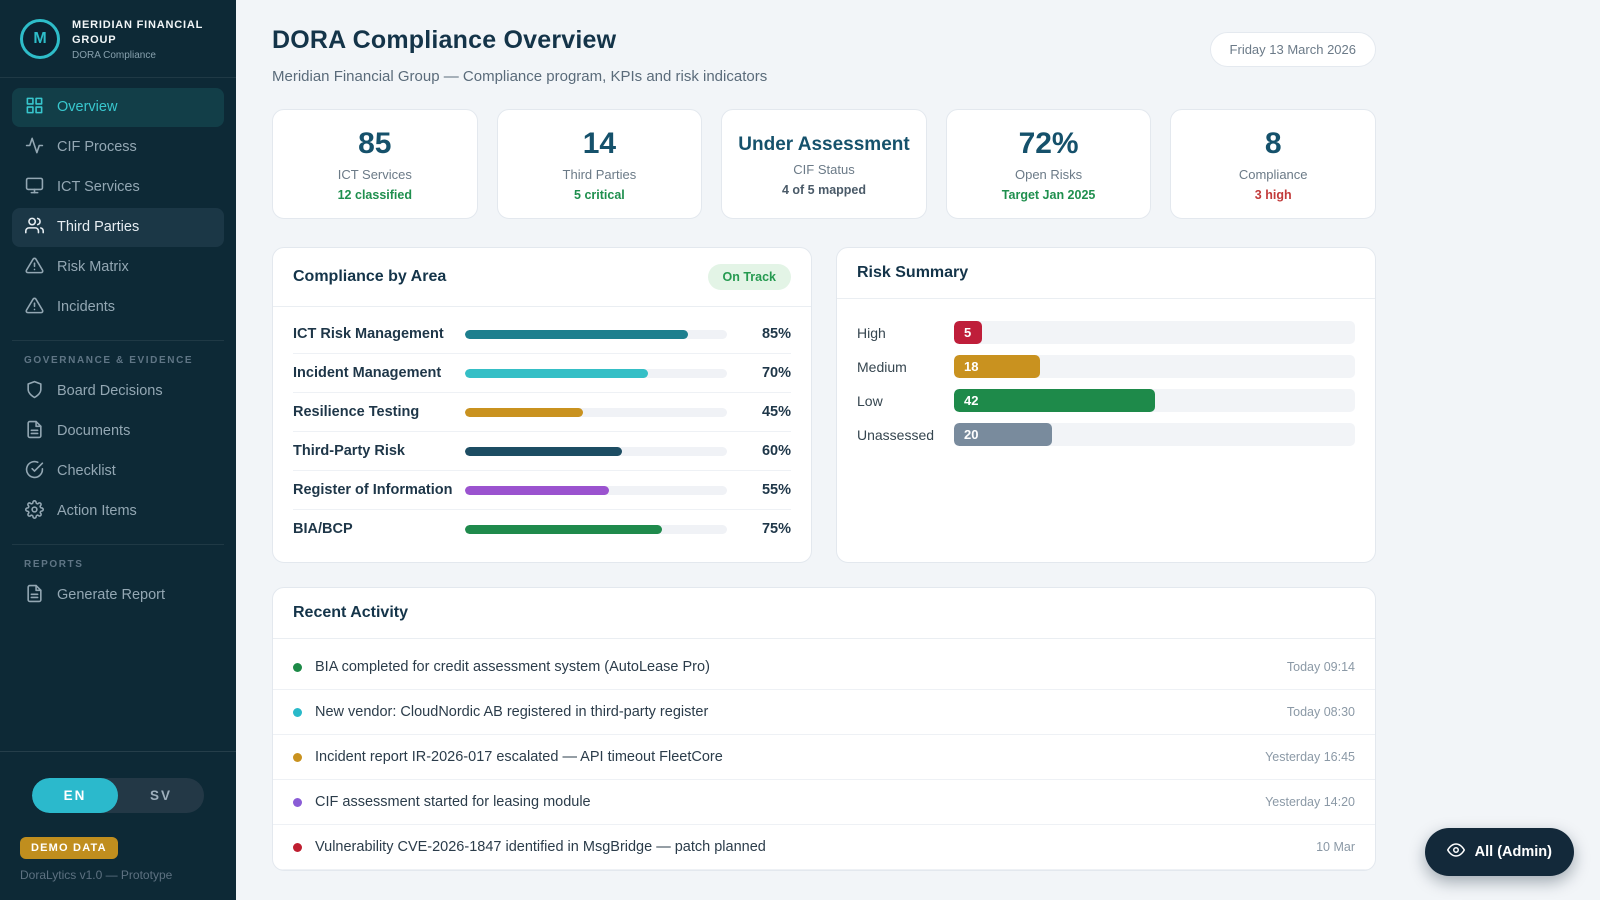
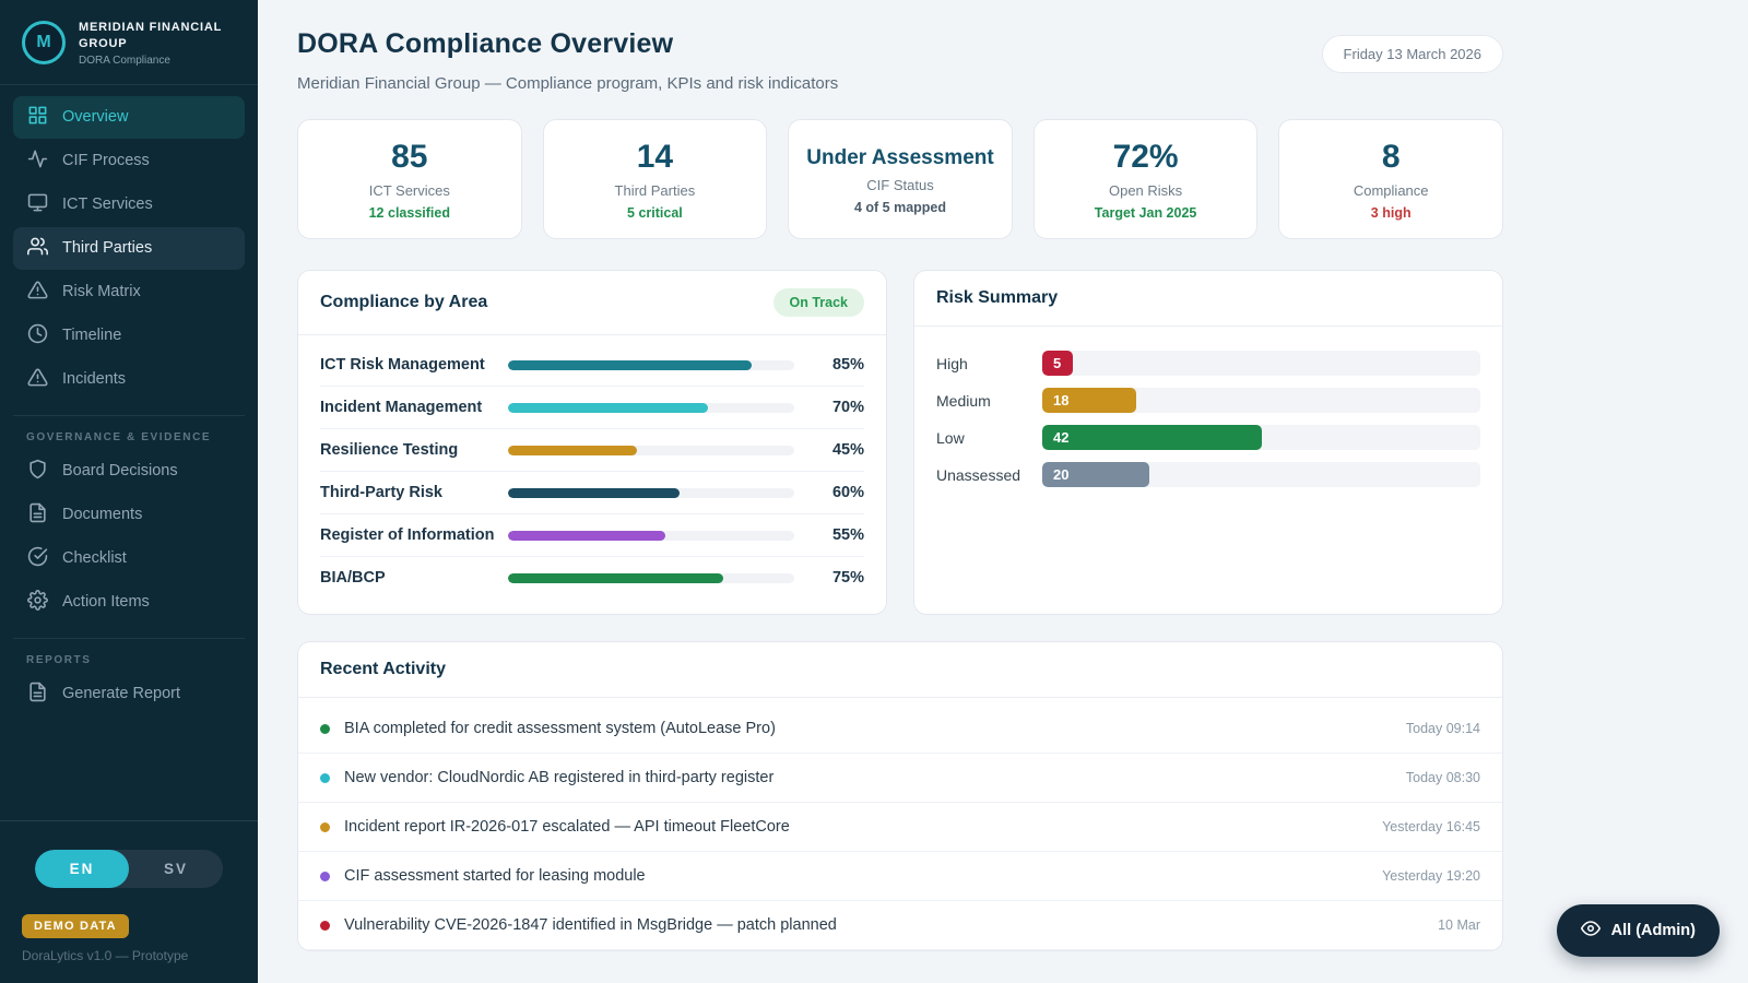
  M
  MERIDIAN FINANCIAL GROUP
  DORA Compliance
  Overview
  CIF Process
  ICT Services
  Third Parties
  Risk Matrix
+ Timeline
  Incidents
  GOVERNANCE & EVIDENCE
  Board Decisions
  Documents
  Checklist
  Action Items
  REPORTS
  Generate Report
  EN
  SV
  DEMO DATA
  DoraLytics v1.0 — Prototype
  DORA Compliance Overview
  Meridian Financial Group — Compliance program, KPIs and risk indicators
  Friday 13 March 2026
  85
  ICT Services
  12 classified
  14
  Third Parties
  5 critical
  Under Assessment
  CIF Status
  4 of 5 mapped
  72%
  Open Risks
  Target Jan 2025
  8
  Compliance
  3 high
  Compliance by Area
  On Track
  ICT Risk Management
  85%
  Incident Management
  70%
  Resilience Testing
  45%
  Third-Party Risk
  60%
  Register of Information
  55%
  BIA/BCP
  75%
  Risk Summary
  High
  5
  Medium
  18
  Low
  42
  Unassessed
  20
  Recent Activity
  BIA completed for credit assessment system (AutoLease Pro)
  Today 09:14
  New vendor: CloudNordic AB registered in third-party register
  Today 08:30
  Incident report IR-2026-017 escalated — API timeout FleetCore
  Yesterday 16:45
  CIF assessment started for leasing module
- Yesterday 14:20
+ Yesterday 19:20
  Vulnerability CVE-2026-1847 identified in MsgBridge — patch planned
  10 Mar
  All (Admin)
